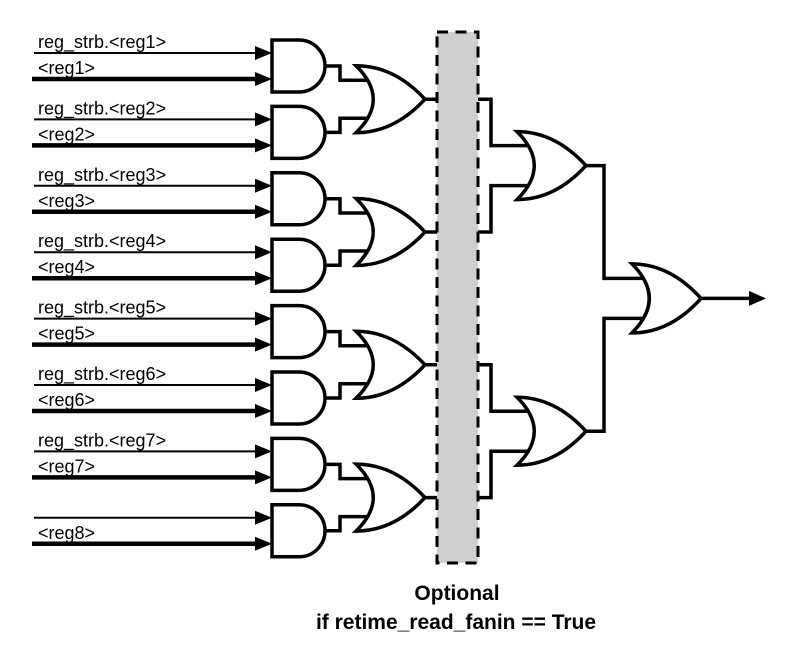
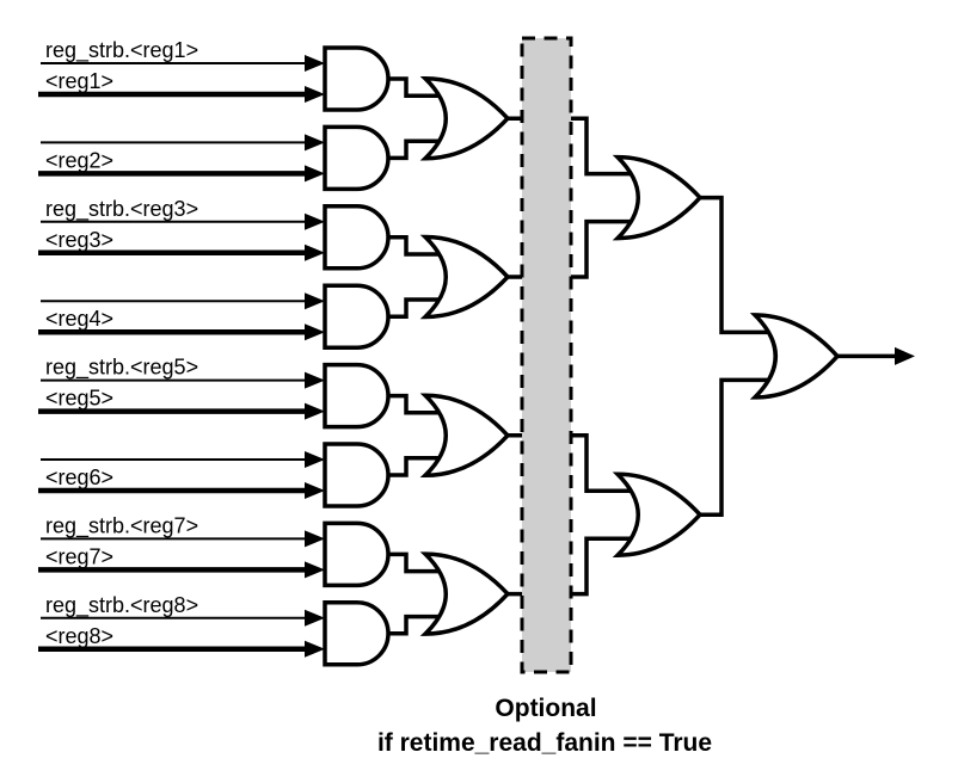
  reg_strb.<reg1>
  <reg1>
- reg_strb.<reg2>
  <reg2>
  reg_strb.<reg3>
  <reg3>
- reg_strb.<reg4>
  <reg4>
  reg_strb.<reg5>
  <reg5>
- reg_strb.<reg6>
  <reg6>
  reg_strb.<reg7>
  <reg7>
+ reg_strb.<reg8>
  <reg8>
  Optional
  if retime_read_fanin == True
